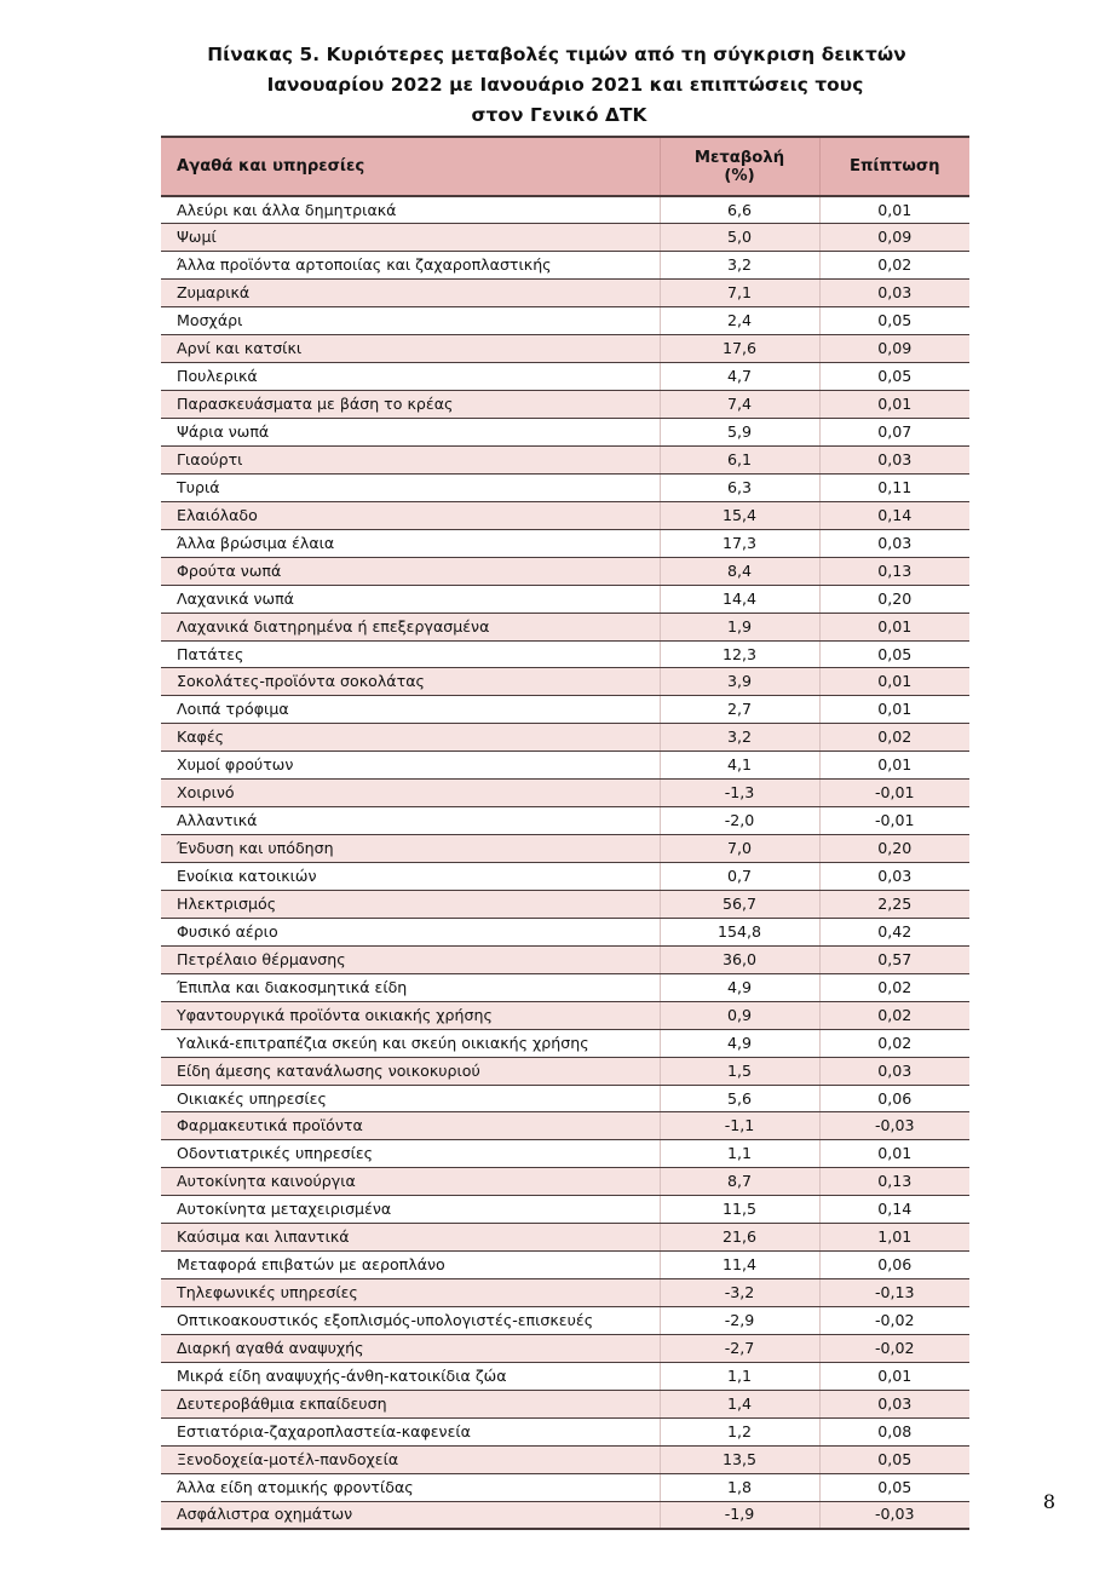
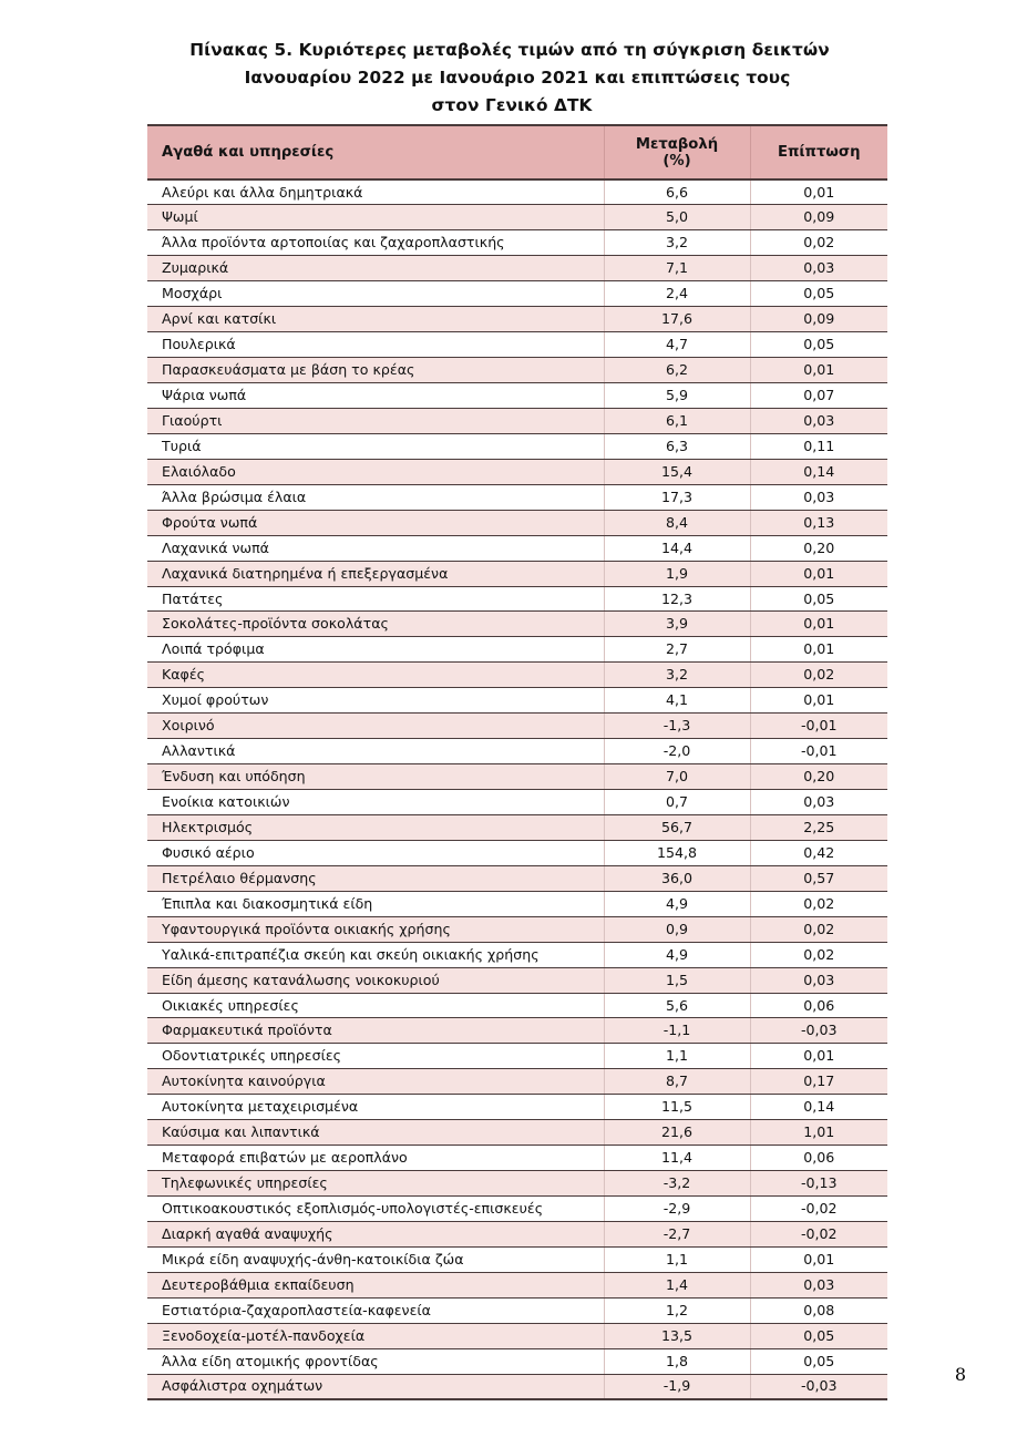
  Πίνακας 5. Κυριότερες μεταβολές τιμών από τη σύγκριση δεικτών
  Ιανουαρίου 2022 με Ιανουάριο 2021 και επιπτώσεις τους
  στον Γενικό ΔΤΚ
  Αγαθά και υπηρεσίες	Μεταβολή (%)	Επίπτωση
  Αλεύρι και άλλα δημητριακά	6,6	0,01
  Ψωμί	5,0	0,09
  Άλλα προϊόντα αρτοποιίας και ζαχαροπλαστικής	3,2	0,02
  Ζυμαρικά	7,1	0,03
  Μοσχάρι	2,4	0,05
  Αρνί και κατσίκι	17,6	0,09
  Πουλερικά	4,7	0,05
- Παρασκευάσματα με βάση το κρέας	7,4	0,01
+ Παρασκευάσματα με βάση το κρέας	6,2	0,01
  Ψάρια νωπά	5,9	0,07
  Γιαούρτι	6,1	0,03
  Τυριά	6,3	0,11
  Ελαιόλαδο	15,4	0,14
  Άλλα βρώσιμα έλαια	17,3	0,03
  Φρούτα νωπά	8,4	0,13
  Λαχανικά νωπά	14,4	0,20
  Λαχανικά διατηρημένα ή επεξεργασμένα	1,9	0,01
  Πατάτες	12,3	0,05
  Σοκολάτες-προϊόντα σοκολάτας	3,9	0,01
  Λοιπά τρόφιμα	2,7	0,01
  Καφές	3,2	0,02
  Χυμοί φρούτων	4,1	0,01
  Χοιρινό	-1,3	-0,01
  Αλλαντικά	-2,0	-0,01
  Ένδυση και υπόδηση	7,0	0,20
  Ενοίκια κατοικιών	0,7	0,03
  Ηλεκτρισμός	56,7	2,25
  Φυσικό αέριο	154,8	0,42
  Πετρέλαιο θέρμανσης	36,0	0,57
  Έπιπλα και διακοσμητικά είδη	4,9	0,02
  Υφαντουργικά προϊόντα οικιακής χρήσης	0,9	0,02
  Υαλικά-επιτραπέζια σκεύη και σκεύη οικιακής χρήσης	4,9	0,02
  Είδη άμεσης κατανάλωσης νοικοκυριού	1,5	0,03
  Οικιακές υπηρεσίες	5,6	0,06
  Φαρμακευτικά προϊόντα	-1,1	-0,03
  Οδοντιατρικές υπηρεσίες	1,1	0,01
- Αυτοκίνητα καινούργια	8,7	0,13
+ Αυτοκίνητα καινούργια	8,7	0,17
  Αυτοκίνητα μεταχειρισμένα	11,5	0,14
  Καύσιμα και λιπαντικά	21,6	1,01
  Μεταφορά επιβατών με αεροπλάνο	11,4	0,06
  Τηλεφωνικές υπηρεσίες	-3,2	-0,13
  Οπτικοακουστικός εξοπλισμός-υπολογιστές-επισκευές	-2,9	-0,02
  Διαρκή αγαθά αναψυχής	-2,7	-0,02
  Μικρά είδη αναψυχής-άνθη-κατοικίδια ζώα	1,1	0,01
  Δευτεροβάθμια εκπαίδευση	1,4	0,03
  Εστιατόρια-ζαχαροπλαστεία-καφενεία	1,2	0,08
  Ξενοδοχεία-μοτέλ-πανδοχεία	13,5	0,05
  Άλλα είδη ατομικής φροντίδας	1,8	0,05
  Ασφάλιστρα οχημάτων	-1,9	-0,03
  8
